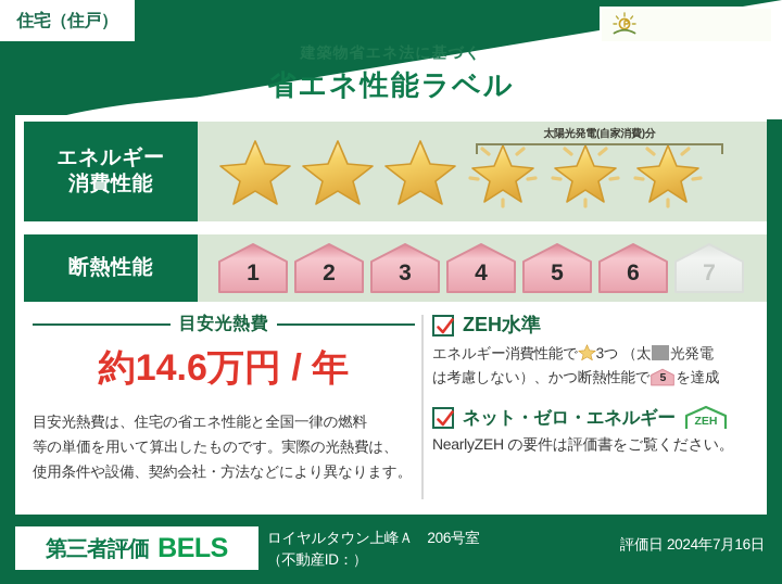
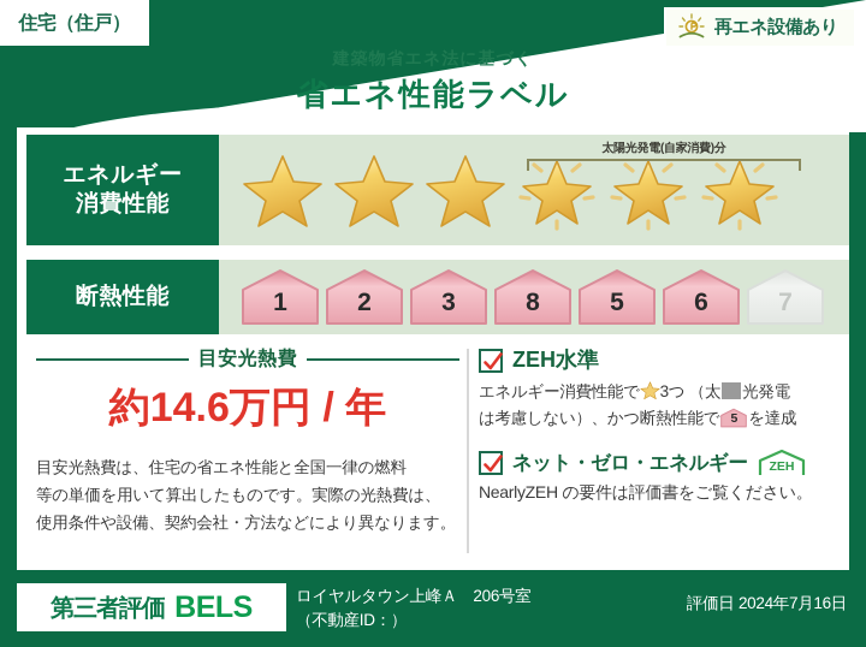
  住宅（住戸）
+ 再エネ設備あり
  建築物省エネ法に基づく
  省エネ性能ラベル
  エネルギー
  消費性能
  太陽光発電(自家消費)分
  断熱性能
  1
  2
  3
- 4
+ 8
  5
  6
  7
  目安光熱費
  約14.6万円 / 年
  目安光熱費は、住宅の省エネ性能と全国一律の燃料
  等の単価を用いて算出したものです。実際の光熱費は、
  使用条件や設備、契約会社・方法などにより異なります。
  ZEH水準
  エネルギー消費性能で 3つ （太 光発電
  は考慮しない）、かつ断熱性能で
  5
  を達成
  ネット・ゼロ・エネルギー
  ZEH
  NearlyZEH の要件は評価書をご覧ください。
  第三者評価
  BELS
  ロイヤルタウン上峰Ａ 206号室
  （不動産ID：）
  評価日 2024年7月16日
